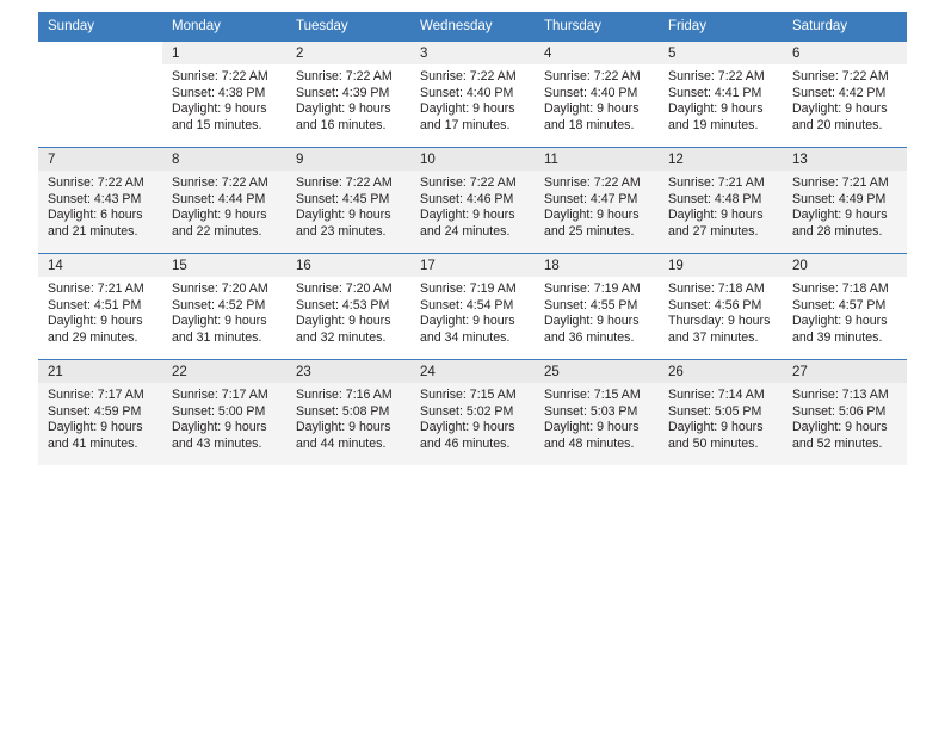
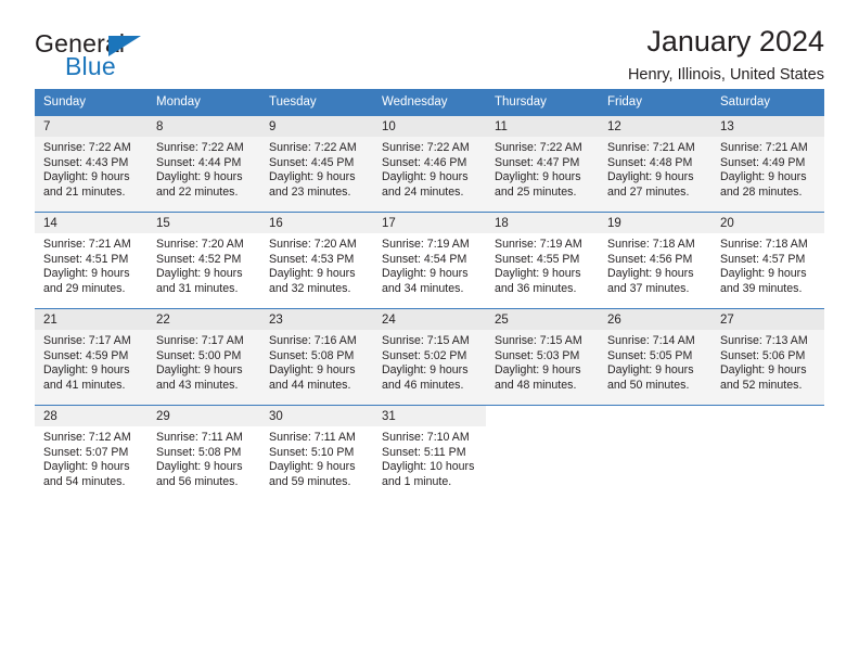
+ General
+ Blue
+ January 2024
+ Henry, Illinois, United States
  Sunday	Monday	Tuesday	Wednesday	Thursday	Friday	Saturday
- 	1Sunrise: 7:22 AMSunset: 4:38 PMDaylight: 9 hours and 15 minutes.	2Sunrise: 7:22 AMSunset: 4:39 PMDaylight: 9 hours and 16 minutes.	3Sunrise: 7:22 AMSunset: 4:40 PMDaylight: 9 hours and 17 minutes.	4Sunrise: 7:22 AMSunset: 4:40 PMDaylight: 9 hours and 18 minutes.	5Sunrise: 7:22 AMSunset: 4:41 PMDaylight: 9 hours and 19 minutes.	6Sunrise: 7:22 AMSunset: 4:42 PMDaylight: 9 hours and 20 minutes.
- 7Sunrise: 7:22 AMSunset: 4:43 PMDaylight: 6 hours and 21 minutes.	8Sunrise: 7:22 AMSunset: 4:44 PMDaylight: 9 hours and 22 minutes.	9Sunrise: 7:22 AMSunset: 4:45 PMDaylight: 9 hours and 23 minutes.	10Sunrise: 7:22 AMSunset: 4:46 PMDaylight: 9 hours and 24 minutes.	11Sunrise: 7:22 AMSunset: 4:47 PMDaylight: 9 hours and 25 minutes.	12Sunrise: 7:21 AMSunset: 4:48 PMDaylight: 9 hours and 27 minutes.	13Sunrise: 7:21 AMSunset: 4:49 PMDaylight: 9 hours and 28 minutes.
+ 7Sunrise: 7:22 AMSunset: 4:43 PMDaylight: 9 hours and 21 minutes.	8Sunrise: 7:22 AMSunset: 4:44 PMDaylight: 9 hours and 22 minutes.	9Sunrise: 7:22 AMSunset: 4:45 PMDaylight: 9 hours and 23 minutes.	10Sunrise: 7:22 AMSunset: 4:46 PMDaylight: 9 hours and 24 minutes.	11Sunrise: 7:22 AMSunset: 4:47 PMDaylight: 9 hours and 25 minutes.	12Sunrise: 7:21 AMSunset: 4:48 PMDaylight: 9 hours and 27 minutes.	13Sunrise: 7:21 AMSunset: 4:49 PMDaylight: 9 hours and 28 minutes.
- 14Sunrise: 7:21 AMSunset: 4:51 PMDaylight: 9 hours and 29 minutes.	15Sunrise: 7:20 AMSunset: 4:52 PMDaylight: 9 hours and 31 minutes.	16Sunrise: 7:20 AMSunset: 4:53 PMDaylight: 9 hours and 32 minutes.	17Sunrise: 7:19 AMSunset: 4:54 PMDaylight: 9 hours and 34 minutes.	18Sunrise: 7:19 AMSunset: 4:55 PMDaylight: 9 hours and 36 minutes.	19Sunrise: 7:18 AMSunset: 4:56 PMThursday: 9 hours and 37 minutes.	20Sunrise: 7:18 AMSunset: 4:57 PMDaylight: 9 hours and 39 minutes.
+ 14Sunrise: 7:21 AMSunset: 4:51 PMDaylight: 9 hours and 29 minutes.	15Sunrise: 7:20 AMSunset: 4:52 PMDaylight: 9 hours and 31 minutes.	16Sunrise: 7:20 AMSunset: 4:53 PMDaylight: 9 hours and 32 minutes.	17Sunrise: 7:19 AMSunset: 4:54 PMDaylight: 9 hours and 34 minutes.	18Sunrise: 7:19 AMSunset: 4:55 PMDaylight: 9 hours and 36 minutes.	19Sunrise: 7:18 AMSunset: 4:56 PMDaylight: 9 hours and 37 minutes.	20Sunrise: 7:18 AMSunset: 4:57 PMDaylight: 9 hours and 39 minutes.
  21Sunrise: 7:17 AMSunset: 4:59 PMDaylight: 9 hours and 41 minutes.	22Sunrise: 7:17 AMSunset: 5:00 PMDaylight: 9 hours and 43 minutes.	23Sunrise: 7:16 AMSunset: 5:08 PMDaylight: 9 hours and 44 minutes.	24Sunrise: 7:15 AMSunset: 5:02 PMDaylight: 9 hours and 46 minutes.	25Sunrise: 7:15 AMSunset: 5:03 PMDaylight: 9 hours and 48 minutes.	26Sunrise: 7:14 AMSunset: 5:05 PMDaylight: 9 hours and 50 minutes.	27Sunrise: 7:13 AMSunset: 5:06 PMDaylight: 9 hours and 52 minutes.
+ 28Sunrise: 7:12 AMSunset: 5:07 PMDaylight: 9 hours and 54 minutes.	29Sunrise: 7:11 AMSunset: 5:08 PMDaylight: 9 hours and 56 minutes.	30Sunrise: 7:11 AMSunset: 5:10 PMDaylight: 9 hours and 59 minutes.	31Sunrise: 7:10 AMSunset: 5:11 PMDaylight: 10 hours and 1 minute.
